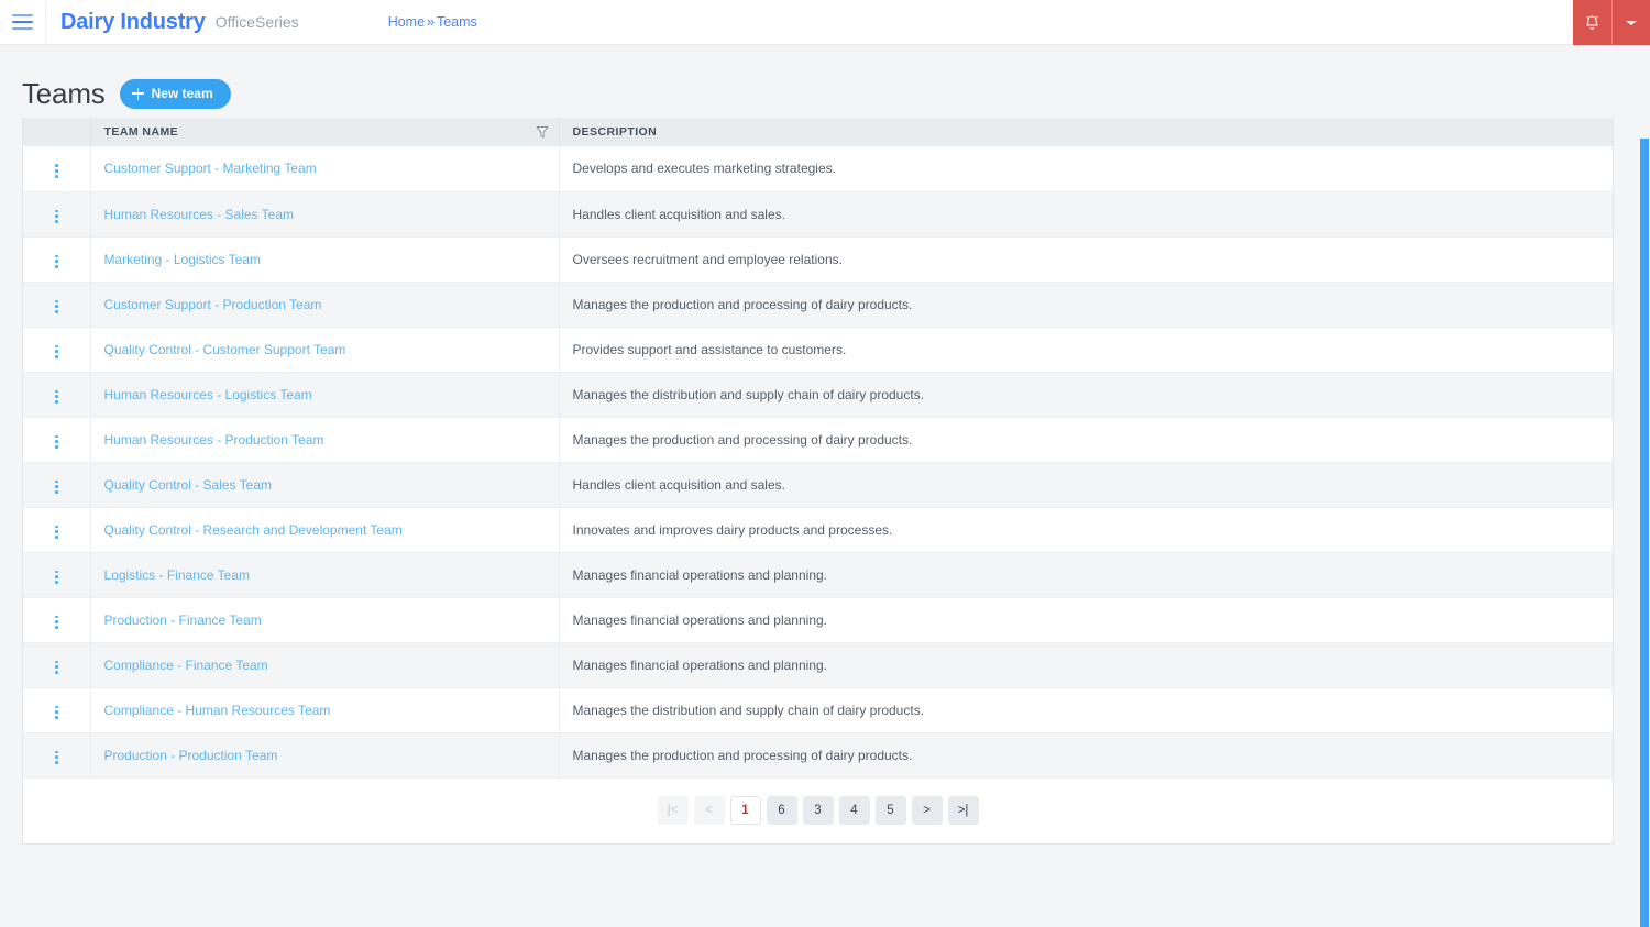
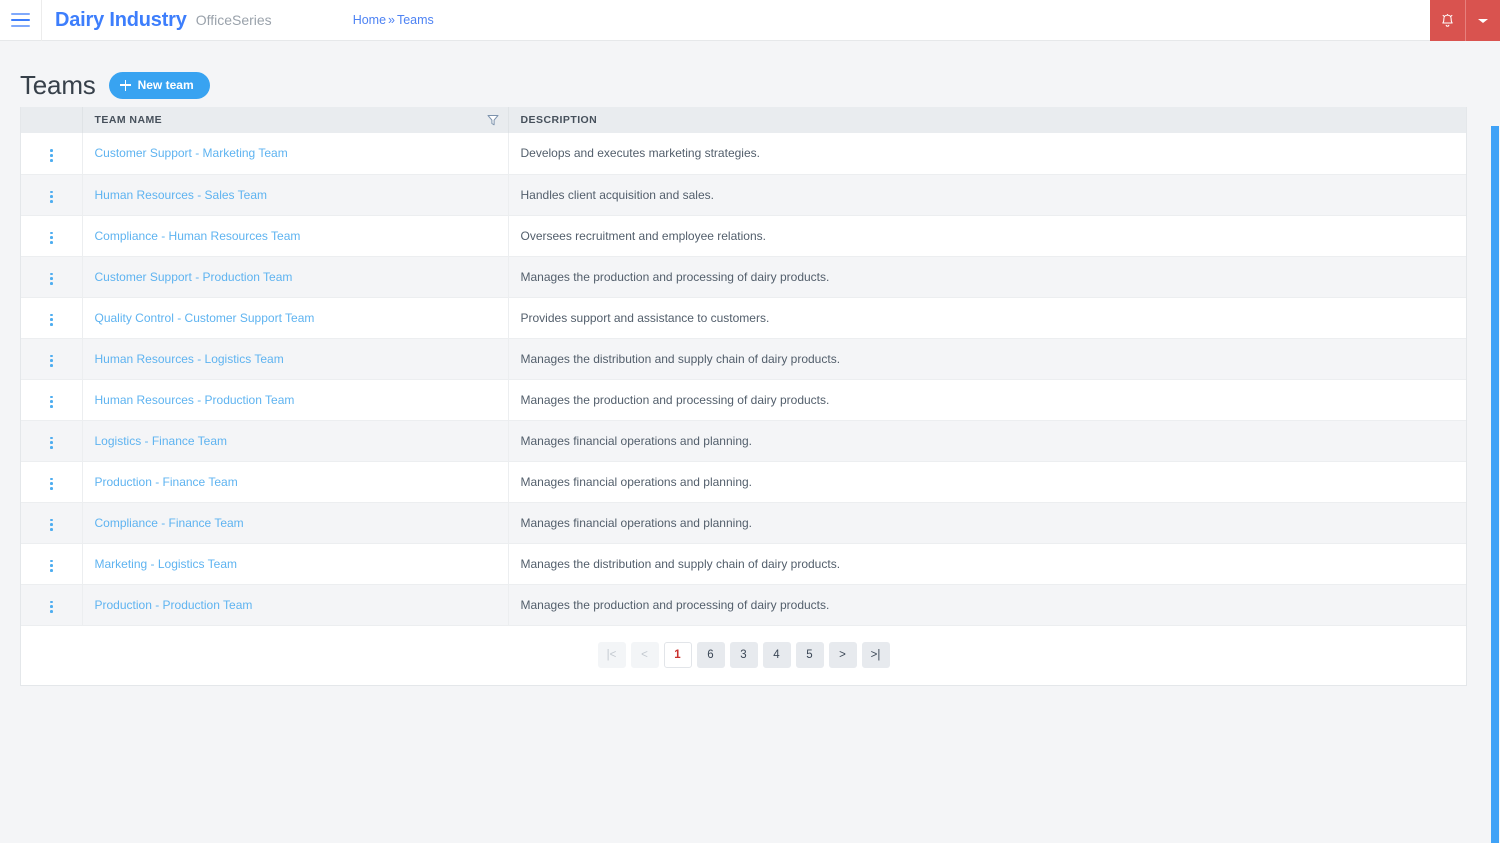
  Dairy Industry
  OfficeSeries
  Home » Teams
  Teams
  New team
  	TEAM NAME	DESCRIPTION
  	Customer Support - Marketing Team	Develops and executes marketing strategies.
  	Human Resources - Sales Team	Handles client acquisition and sales.
- 	Marketing - Logistics Team	Oversees recruitment and employee relations.
+ 	Compliance - Human Resources Team	Oversees recruitment and employee relations.
  	Customer Support - Production Team	Manages the production and processing of dairy products.
  	Quality Control - Customer Support Team	Provides support and assistance to customers.
  	Human Resources - Logistics Team	Manages the distribution and supply chain of dairy products.
  	Human Resources - Production Team	Manages the production and processing of dairy products.
- 	Quality Control - Sales Team	Handles client acquisition and sales.
- 	Quality Control - Research and Development Team	Innovates and improves dairy products and processes.
  	Logistics - Finance Team	Manages financial operations and planning.
  	Production - Finance Team	Manages financial operations and planning.
  	Compliance - Finance Team	Manages financial operations and planning.
- 	Compliance - Human Resources Team	Manages the distribution and supply chain of dairy products.
+ 	Marketing - Logistics Team	Manages the distribution and supply chain of dairy products.
  	Production - Production Team	Manages the production and processing of dairy products.
  |<
  <
  1
  6
  3
  4
  5
  >
  >|
